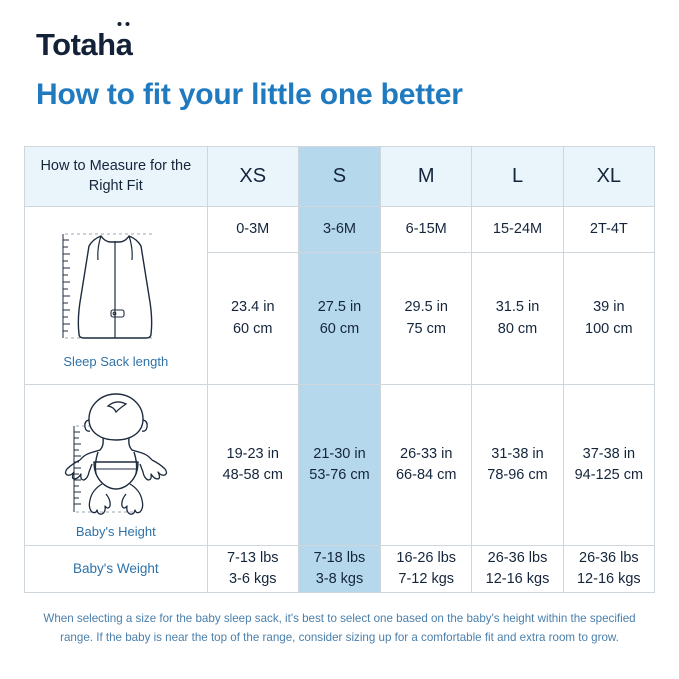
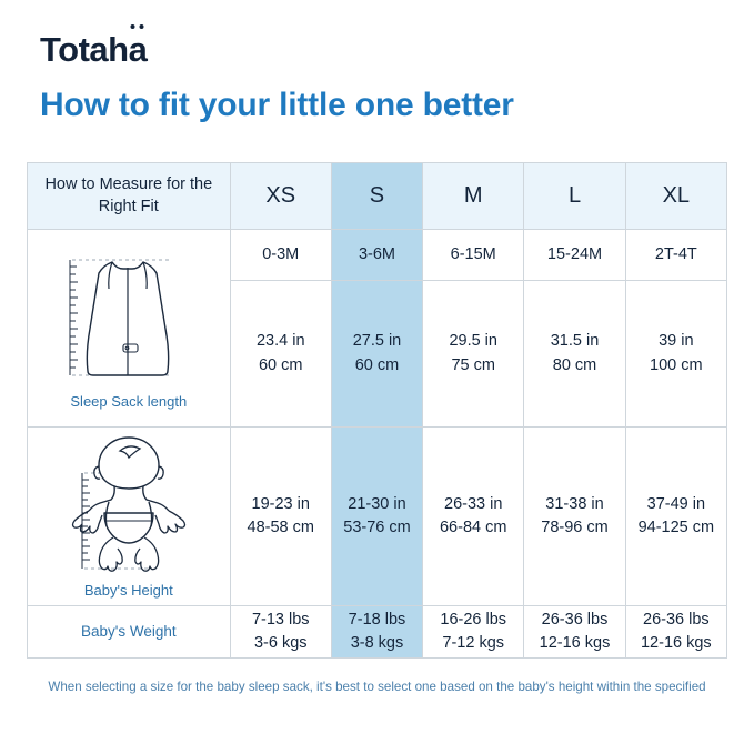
  Totaha
  How to fit your little one better
  How to Measure for the Right Fit	XS	S	M	L	XL
  Sleep Sack length	0-3M	3-6M	6-15M	15-24M	2T-4T
  23.4 in60 cm	27.5 in60 cm	29.5 in75 cm	31.5 in80 cm	39 in100 cm
- Baby's Height	19-23 in48-58 cm	21-30 in53-76 cm	26-33 in66-84 cm	31-38 in78-96 cm	37-38 in94-125 cm
+ Baby's Height	19-23 in48-58 cm	21-30 in53-76 cm	26-33 in66-84 cm	31-38 in78-96 cm	37-49 in94-125 cm
  Baby's Weight	7-13 lbs3-6 kgs	7-18 lbs3-8 kgs	16-26 lbs7-12 kgs	26-36 lbs12-16 kgs	26-36 lbs12-16 kgs
  When selecting a size for the baby sleep sack, it's best to select one based on the baby's height within the specified
- range. If the baby is near the top of the range, consider sizing up for a comfortable fit and extra room to grow.
